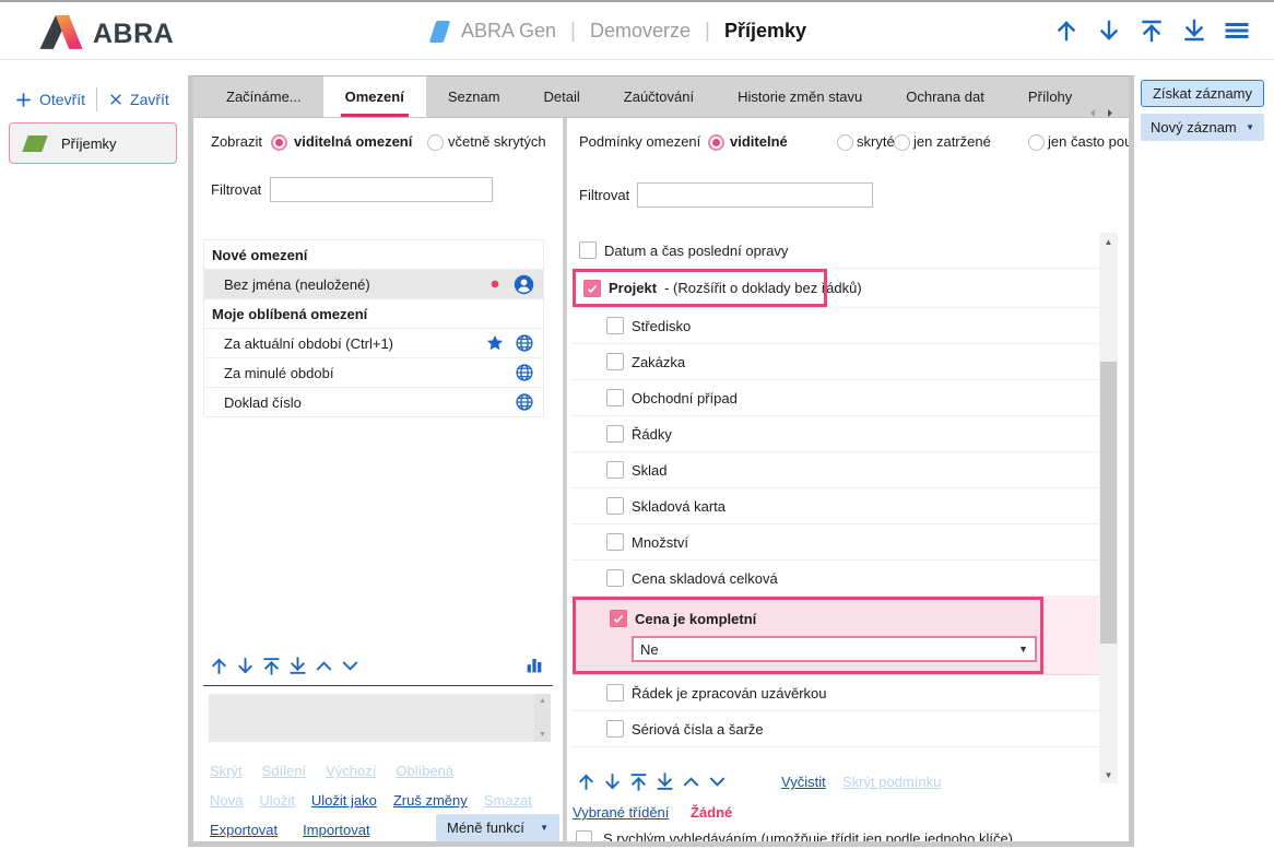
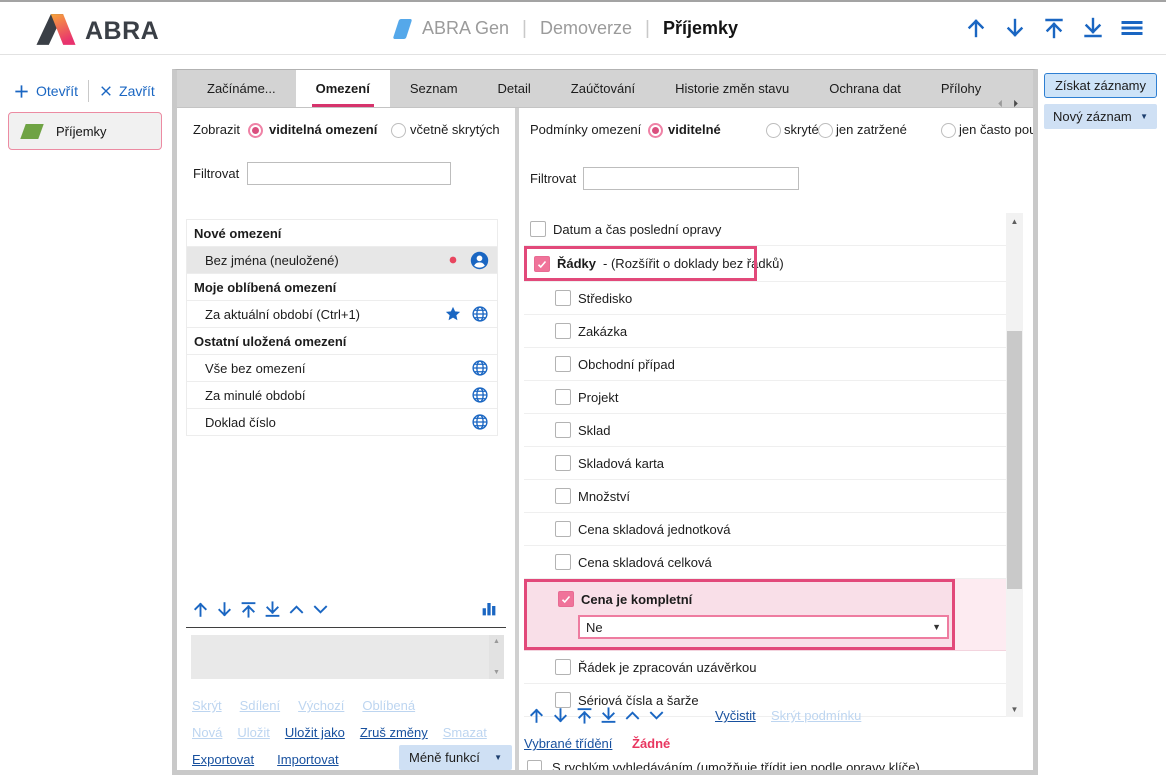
  ABRA
  ABRA Gen
  |
  Demoverze
  |
  Příjemky
  Otevřít
  Zavřít
  Příjemky
  Začínáme...
  Omezení
  Seznam
  Detail
  Zaúčtování
  Historie změn stavu
  Ochrana dat
  Přílohy
  Zobrazit
  viditelná omezení
  včetně skrytých
  Filtrovat
  Nové omezení
  Bez jména (neuložené)
  Moje oblíbená omezení
  Za aktuální období (Ctrl+1)
+ Ostatní uložená omezení
+ Vše bez omezení
  Za minulé období
  Doklad číslo
  Skrýt
  Sdílení
  Výchozí
  Oblíbená
  Nová
  Uložit
  Uložit jako
  Zruš změny
  Smazat
  Exportovat
  Importovat
  Méně funkcí
  ▼
  Podmínky omezení
  viditelné
  skryté
  jen zatržené
  jen často pou
  Filtrovat
  Datum a čas poslední opravy
- Projekt
+ Řádky
  - (Rozšířit o doklady bez řádků)
  Středisko
  Zakázka
  Obchodní případ
- Řádky
+ Projekt
  Sklad
  Skladová karta
  Množství
+ Cena skladová jednotková
  Cena skladová celková
  Cena je kompletní
  Ne
  ▼
  Řádek je zpracován uzávěrkou
  Sériová čísla a šarže
  ▲
  ▼
  Vyčistit
  Skrýt podmínku
  Vybrané třídění
  Žádné
- S rychlým vyhledáváním (umožňuje třídit jen podle jednoho klíče)
+ S rychlým vyhledáváním (umožňuje třídit jen podle opravy klíče)
  Získat záznamy
  Nový záznam
  ▼
